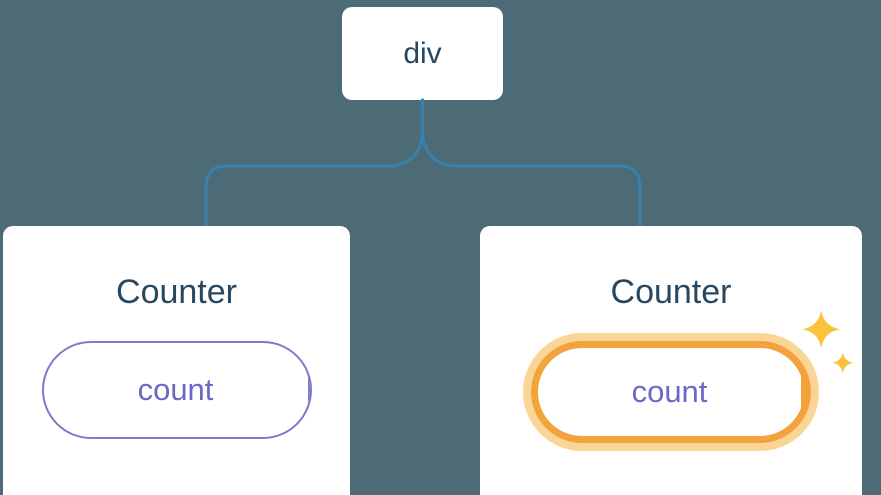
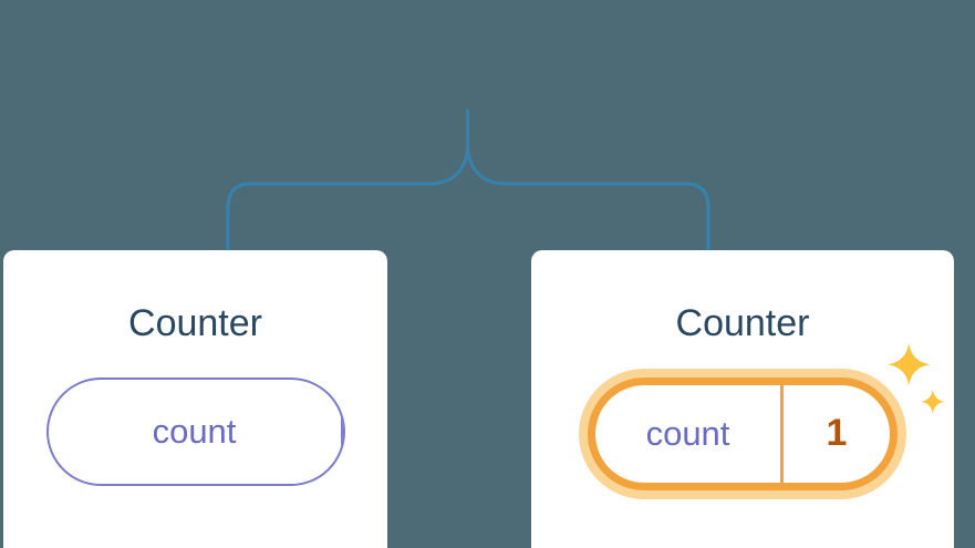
- div
  Counter
  count
  Counter
  count
+ 1
